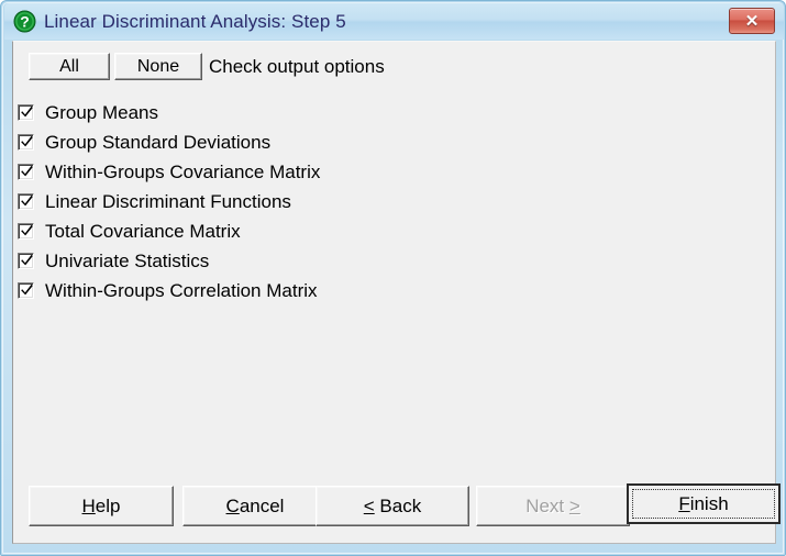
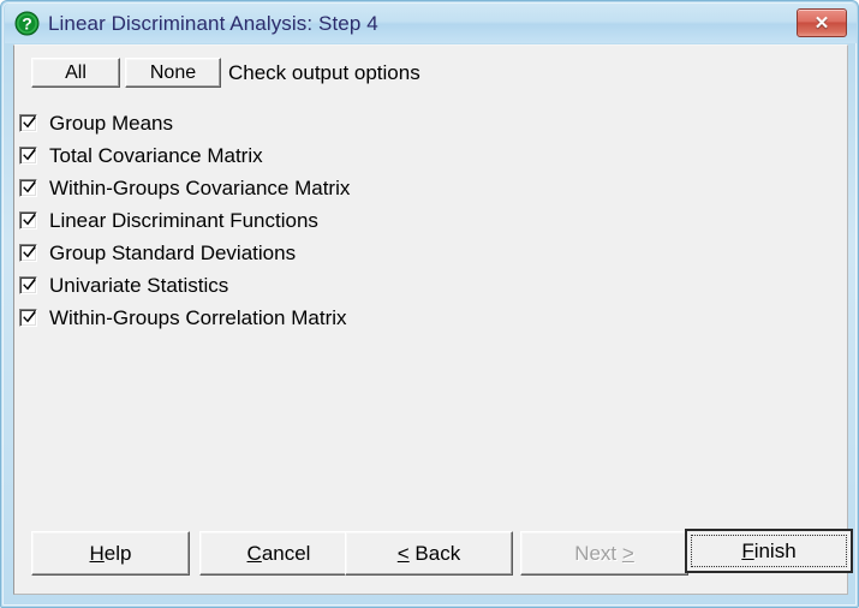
  ?
- Linear Discriminant Analysis: Step 5
+ Linear Discriminant Analysis: Step 4
  ✕
  All
  None
  Check output options
  Group Means
- Group Standard Deviations
+ Total Covariance Matrix
  Within-Groups Covariance Matrix
  Linear Discriminant Functions
- Total Covariance Matrix
+ Group Standard Deviations
  Univariate Statistics
  Within-Groups Correlation Matrix
  Help
  Cancel
  < Back
  Next >
  Finish
